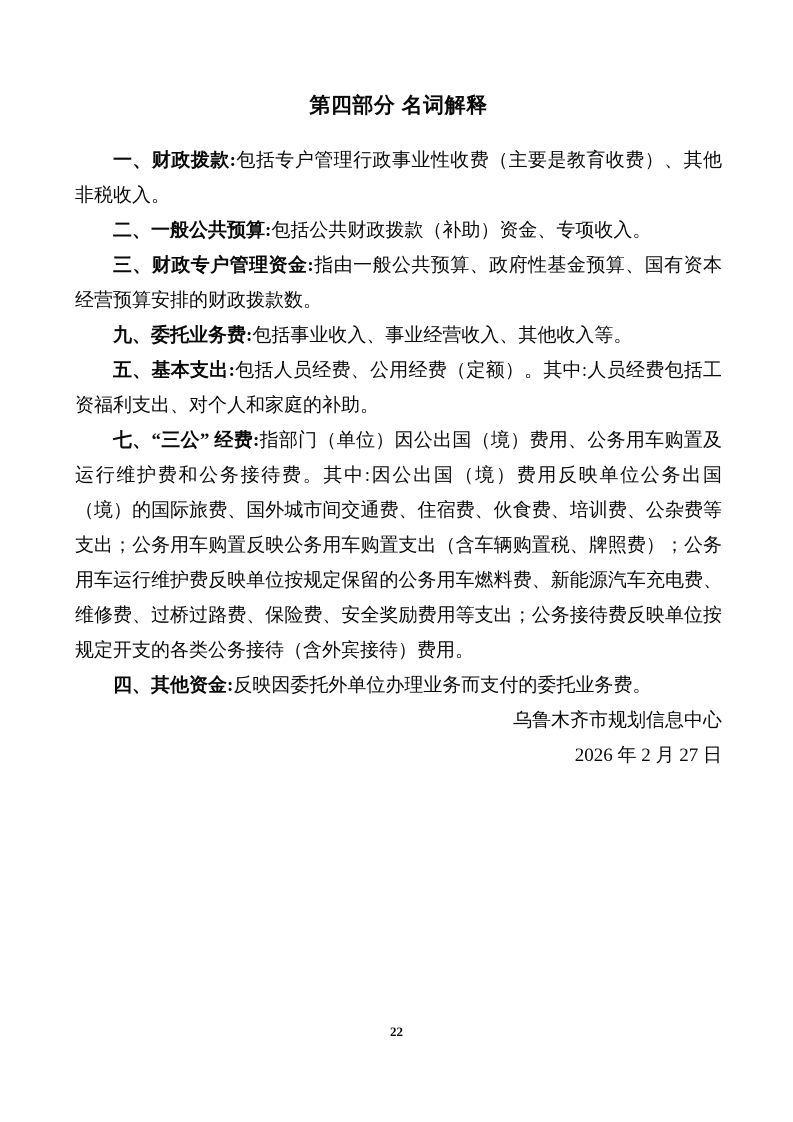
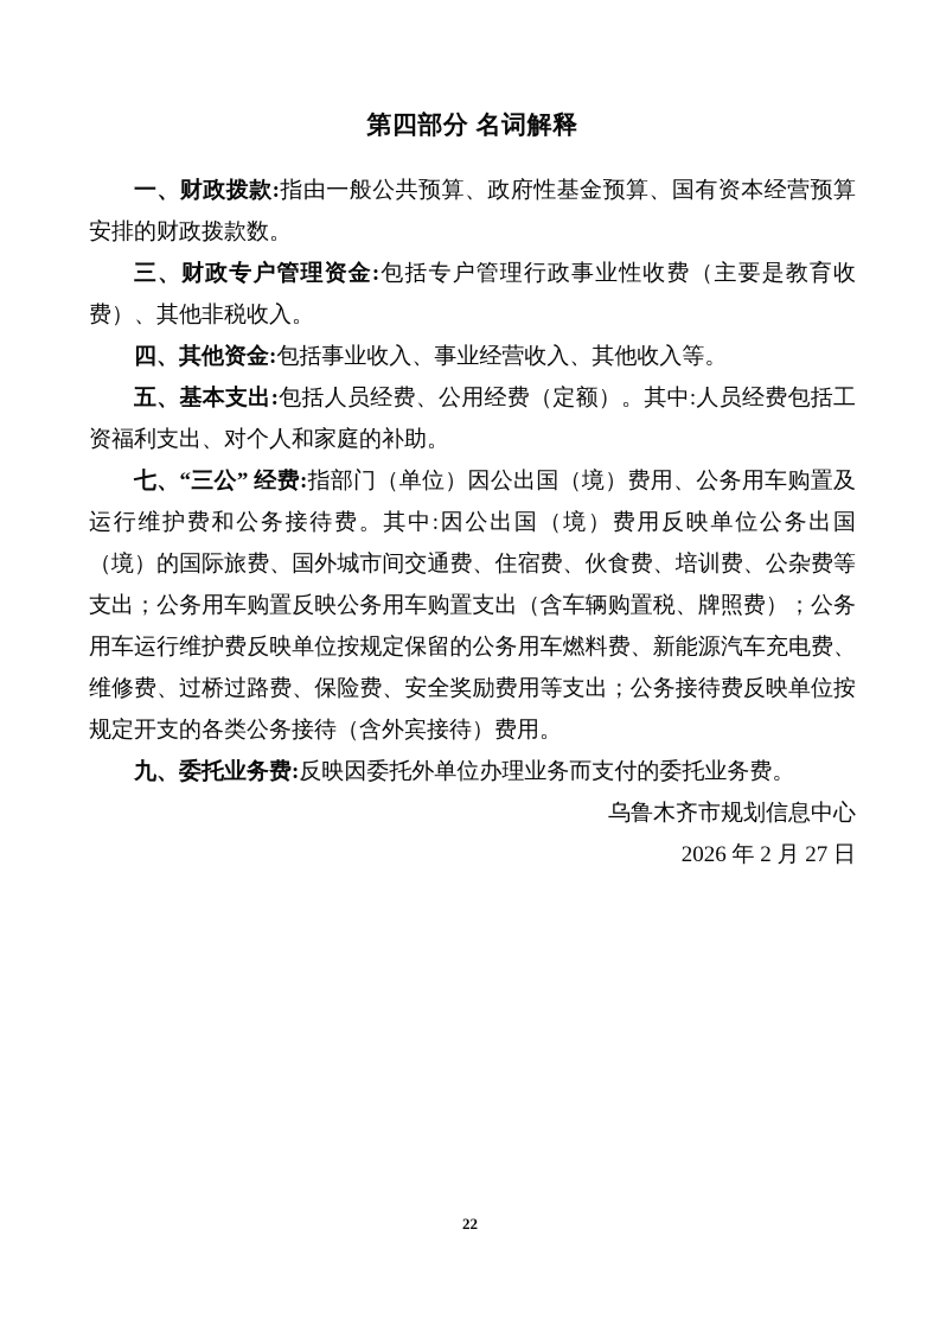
  第四部分 名词解释
- 一、财政拨款:包括专户管理行政事业性收费（主要是教育收费）、其他非税收入。
+ 一、财政拨款:指由一般公共预算、政府性基金预算、国有资本经营预算安排的财政拨款数。
- 二、一般公共预算:包括公共财政拨款（补助）资金、专项收入。
- 三、财政专户管理资金:指由一般公共预算、政府性基金预算、国有资本经营预算安排的财政拨款数。
+ 三、财政专户管理资金:包括专户管理行政事业性收费（主要是教育收费）、其他非税收入。
- 九、委托业务费:包括事业收入、事业经营收入、其他收入等。
+ 四、其他资金:包括事业收入、事业经营收入、其他收入等。
  五、基本支出:包括人员经费、公用经费（定额）。其中:人员经费包括工资福利支出、对个人和家庭的补助。
  七、“三公” 经费:指部门（单位）因公出国（境）费用、公务用车购置及运行维护费和公务接待费。其中:因公出国（境）费用反映单位公务出国（境）的国际旅费、国外城市间交通费、住宿费、伙食费、培训费、公杂费等支出；公务用车购置反映公务用车购置支出（含车辆购置税、牌照费）；公务用车运行维护费反映单位按规定保留的公务用车燃料费、新能源汽车充电费、维修费、过桥过路费、保险费、安全奖励费用等支出；公务接待费反映单位按规定开支的各类公务接待（含外宾接待）费用。
- 四、其他资金:反映因委托外单位办理业务而支付的委托业务费。
+ 九、委托业务费:反映因委托外单位办理业务而支付的委托业务费。
  乌鲁木齐市规划信息中心
  2026 年 2 月 27 日
  22
